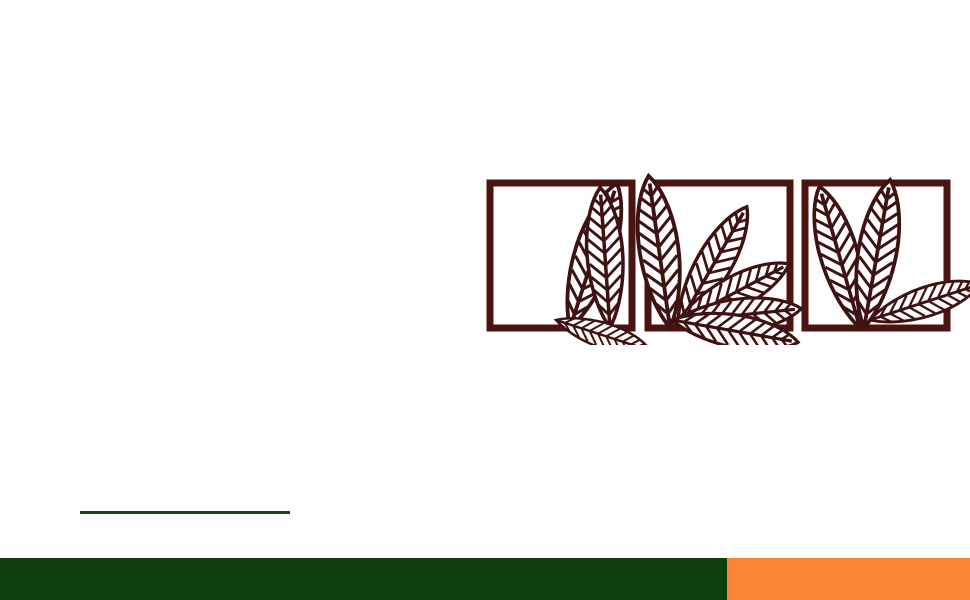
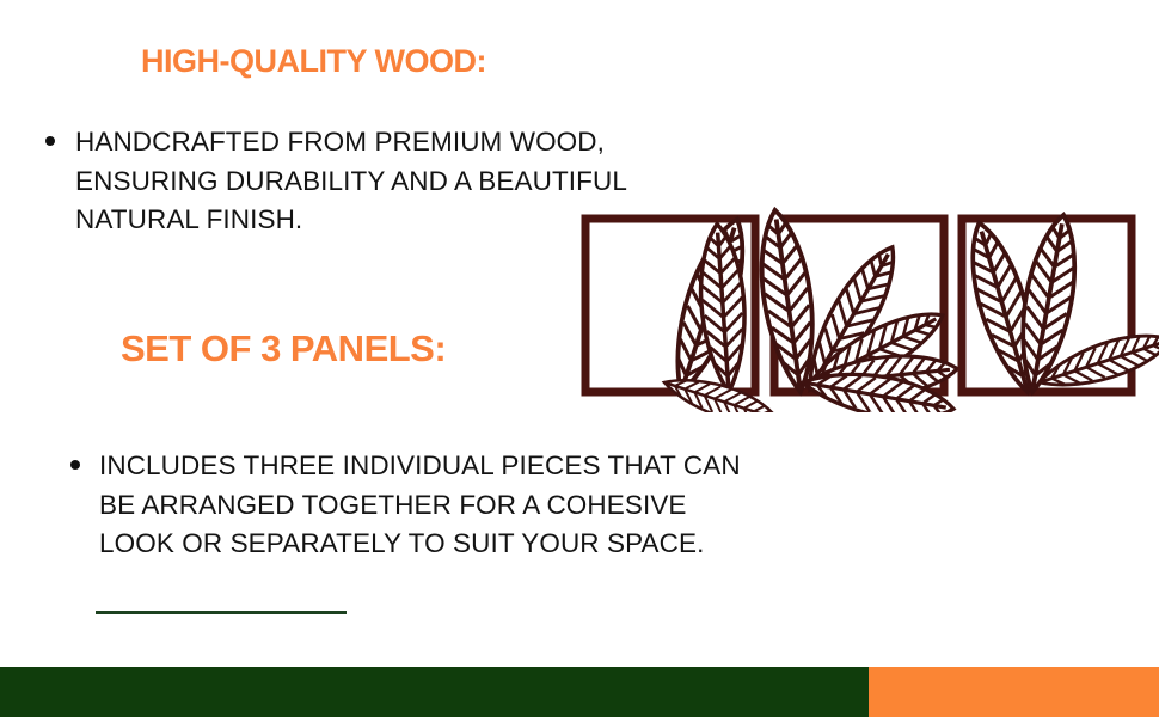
+ HIGH-QUALITY WOOD:
+ HANDCRAFTED FROM PREMIUM WOOD,
+ ENSURING DURABILITY AND A BEAUTIFUL
+ NATURAL FINISH.
+ SET OF 3 PANELS:
+ INCLUDES THREE INDIVIDUAL PIECES THAT CAN
+ BE ARRANGED TOGETHER FOR A COHESIVE
+ LOOK OR SEPARATELY TO SUIT YOUR SPACE.
